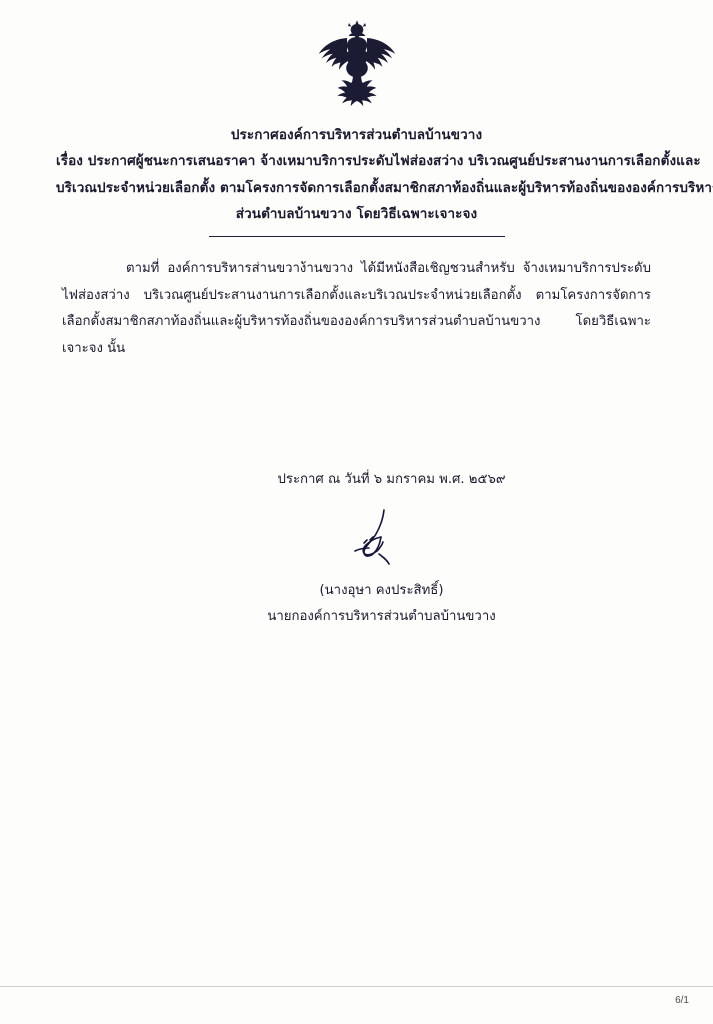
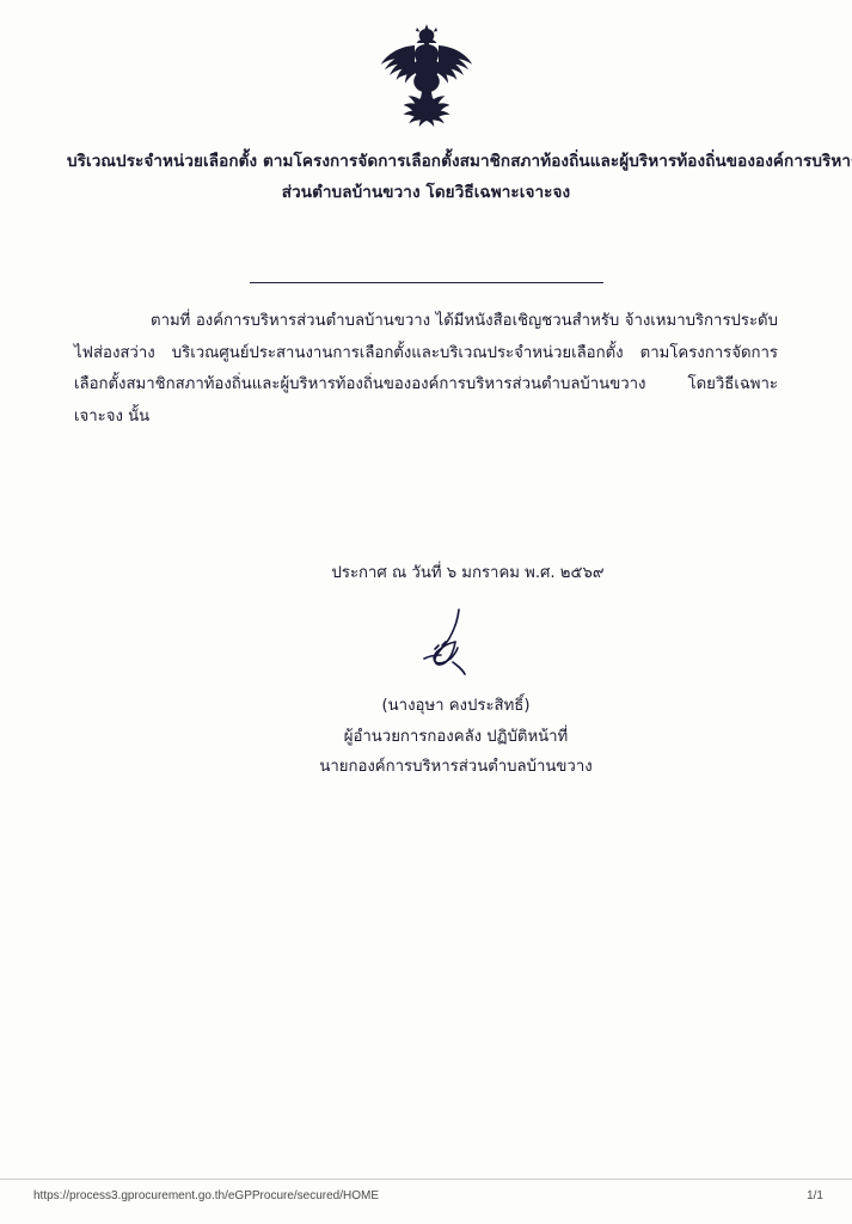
- ประกาศองค์การบริหารส่วนตำบลบ้านขวาง
- เรื่อง ประกาศผู้ชนะการเสนอราคา จ้างเหมาบริการประดับไฟส่องสว่าง บริเวณศูนย์ประสานงานการเลือกตั้งและ
  บริเวณประจำหน่วยเลือกตั้ง ตามโครงการจัดการเลือกตั้งสมาชิกสภาท้องถิ่นและผู้บริหารท้องถิ่นขององค์การบริหา
  ส่วนตำบลบ้านขวาง โดยวิธีเฉพาะเจาะจง
- ตามที่ องค์การบริหารส่านขวาง้านขวาง ได้มีหนังสือเชิญชวนสำหรับ จ้างเหมาบริการประดับไฟส่องสว่าง บริเวณศูนย์ประสานงานการเลือกตั้งและบริเวณประจำหน่วยเลือกตั้ง ตามโครงการจัดการเลือกตั้งสมาชิกสภาท้องถิ่นและผู้บริหารท้องถิ่นขององค์การบริหารส่วนตำบลบ้านขวาง โดยวิธีเฉพาะเจาะจง นั้น
+ ตามที่ องค์การบริหารส่วนตำบลบ้านขวาง ได้มีหนังสือเชิญชวนสำหรับ จ้างเหมาบริการประดับไฟส่องสว่าง บริเวณศูนย์ประสานงานการเลือกตั้งและบริเวณประจำหน่วยเลือกตั้ง ตามโครงการจัดการเลือกตั้งสมาชิกสภาท้องถิ่นและผู้บริหารท้องถิ่นขององค์การบริหารส่วนตำบลบ้านขวาง โดยวิธีเฉพาะเจาะจง นั้น
  ประกาศ ณ วันที่ ๖ มกราคม พ.ศ. ๒๕๖๙
  (นางอุษา คงประสิทธิ์)
+ ผู้อำนวยการกองคลัง ปฏิบัติหน้าที่
  นายกองค์การบริหารส่วนตำบลบ้านขวาง
+ https://process3.gprocurement.go.th/eGPProcure/secured/HOME
- 6/1
+ 1/1
